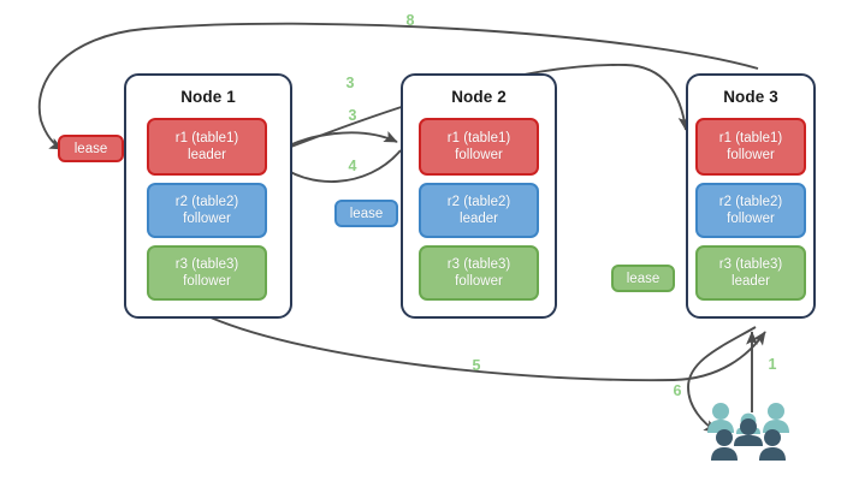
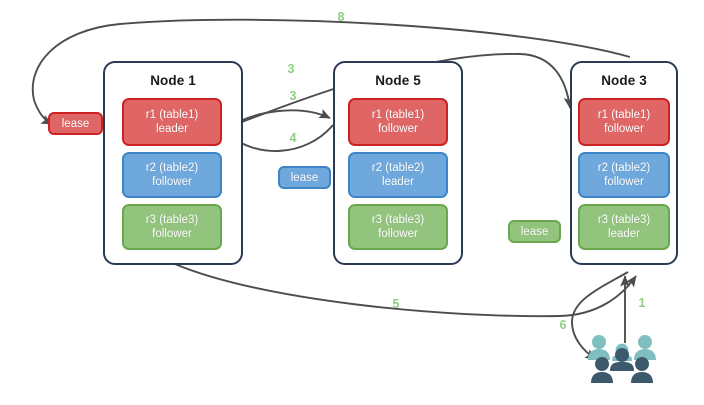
  Node 1
  r1 (table1)
  leader
  r2 (table2)
  follower
  r3 (table3)
  follower
- Node 2
+ Node 5
  r1 (table1)
  follower
  r2 (table2)
  leader
  r3 (table3)
  follower
  Node 3
  r1 (table1)
  follower
  r2 (table2)
  follower
  r3 (table3)
  leader
  lease
  lease
  lease
  8
  3
  3
  4
  5
  1
  6
